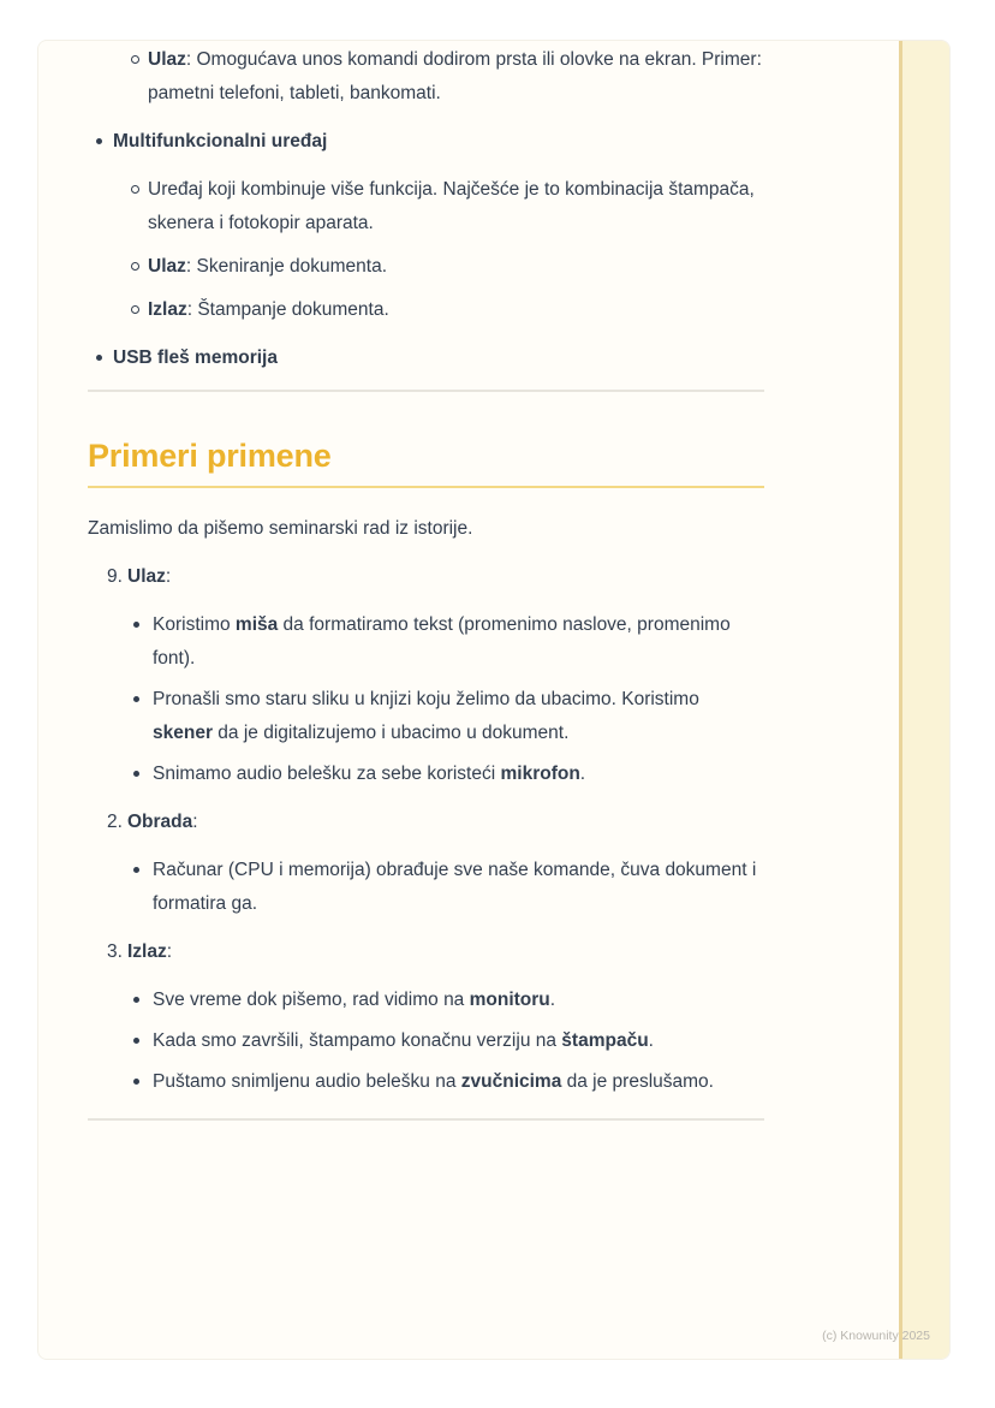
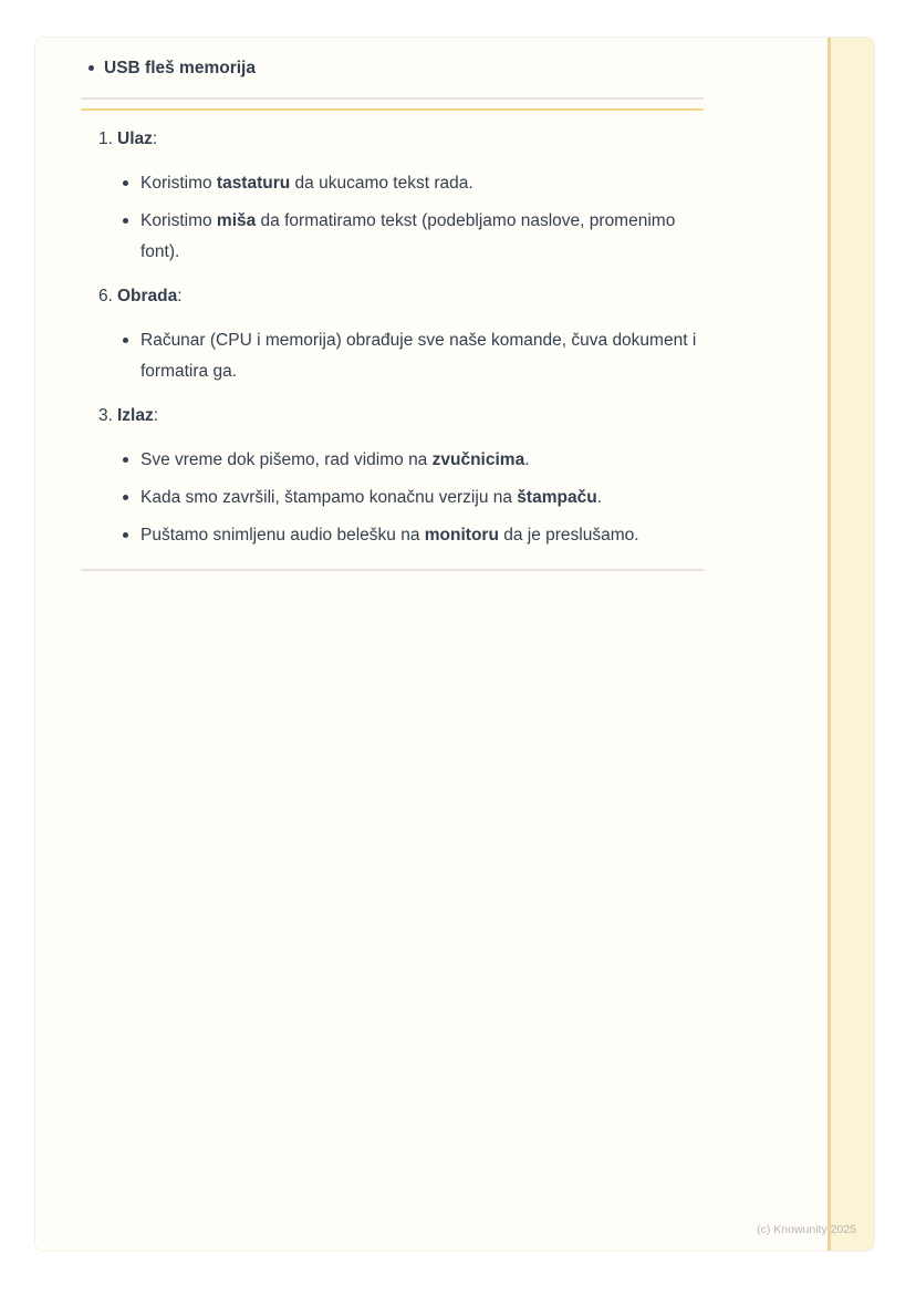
- Ulaz: Omogućava unos komandi dodirom prsta ili olovke na ekran. Primer: pametni telefoni, tableti, bankomati.
- Multifunkcionalni uređaj
- Uređaj koji kombinuje više funkcija. Najčešće je to kombinacija štampača, skenera i fotokopir aparata.
- Ulaz: Skeniranje dokumenta.
- Izlaz: Štampanje dokumenta.
  USB fleš memorija
- Primeri primene
- Zamislimo da pišemo seminarski rad iz istorije.
- 9.
+ 1.
  Ulaz:
+ Koristimo tastaturu da ukucamo tekst rada.
- Koristimo miša da formatiramo tekst (promenimo naslove, promenimo font).
+ Koristimo miša da formatiramo tekst (podebljamo naslove, promenimo font).
- Pronašli smo staru sliku u knjizi koju želimo da ubacimo. Koristimo skener da je digitalizujemo i ubacimo u dokument.
- Snimamo audio belešku za sebe koristeći mikrofon.
- 2.
+ 6.
  Obrada:
  Računar (CPU i memorija) obrađuje sve naše komande, čuva dokument i formatira ga.
  3.
  Izlaz:
- Sve vreme dok pišemo, rad vidimo na monitoru.
+ Sve vreme dok pišemo, rad vidimo na zvučnicima.
  Kada smo završili, štampamo konačnu verziju na štampaču.
- Puštamo snimljenu audio belešku na zvučnicima da je preslušamo.
+ Puštamo snimljenu audio belešku na monitoru da je preslušamo.
  (c) Knowunity 2025
